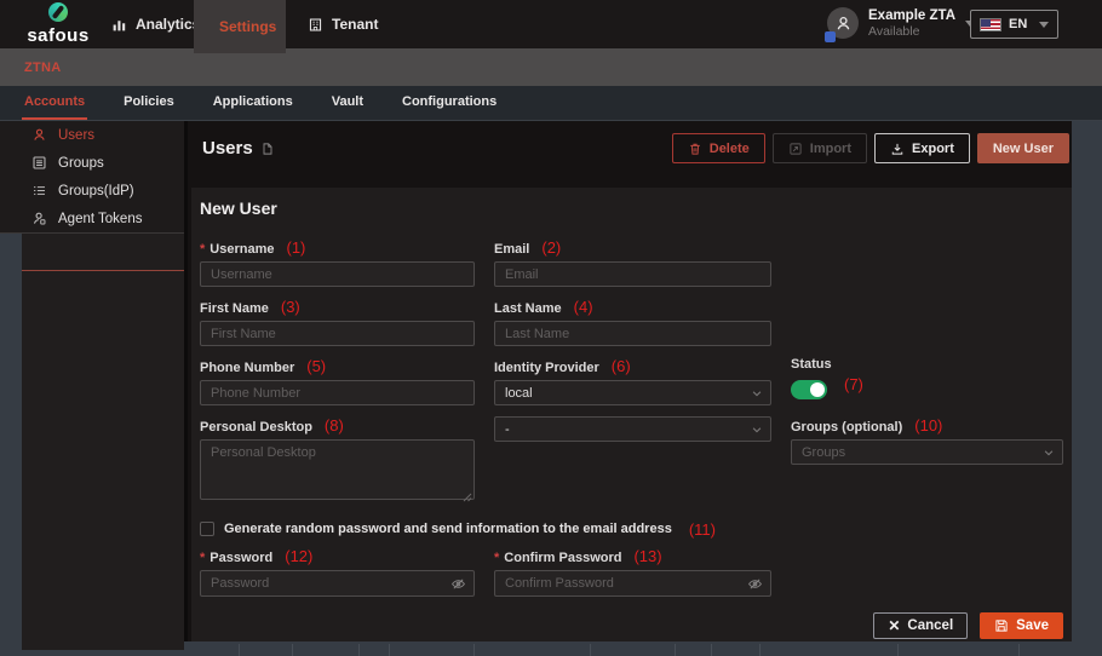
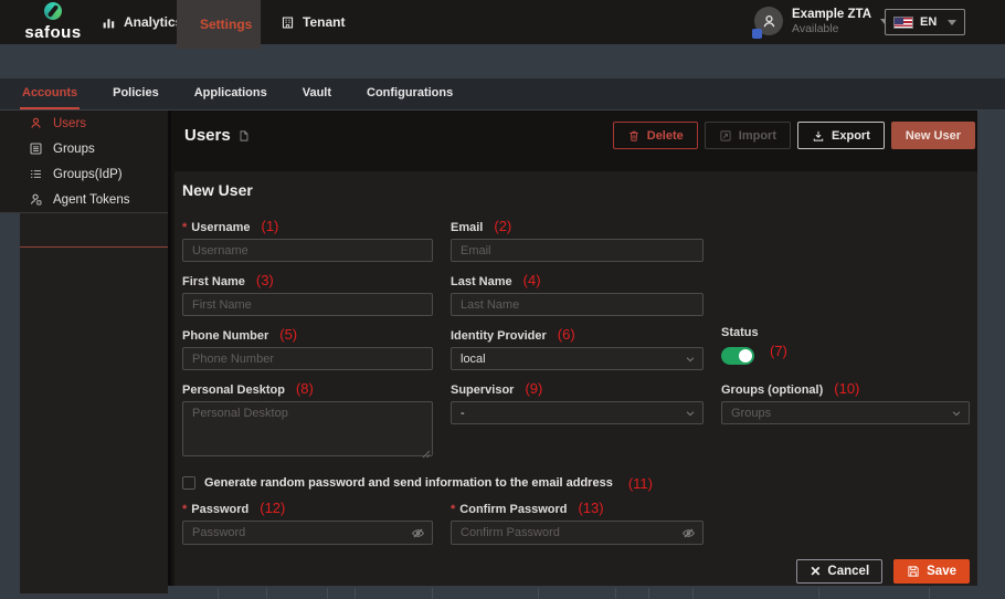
  safous
  Analytic
  Settings
  Tenant
  Example ZTA
  Available
  EN
- ZTNA
  Accounts
  Policies
  Applications
  Vault
  Configurations
  Users
  Groups
  Groups(IdP)
  Agent Tokens
  Users
  Delete
  Import
  Export
  New User
  New User
  *
  Username
  (1)
  Username
  Email
  (2)
  Email
  First Name
  (3)
  First Name
  Last Name
  (4)
  Last Name
  Phone Number
  (5)
  Phone Number
  Identity Provider
  (6)
  local
  Status
  (7)
  Personal Desktop
  (8)
  Personal Desktop
+ Supervisor
+ (9)
  -
  Groups (optional)
  (10)
  Groups
  Generate random password and send information to the email address
  (11)
  *
  Password
  (12)
  Password
  *
  Confirm Password
  (13)
  Confirm Password
  ✕
  Cancel
  Save
